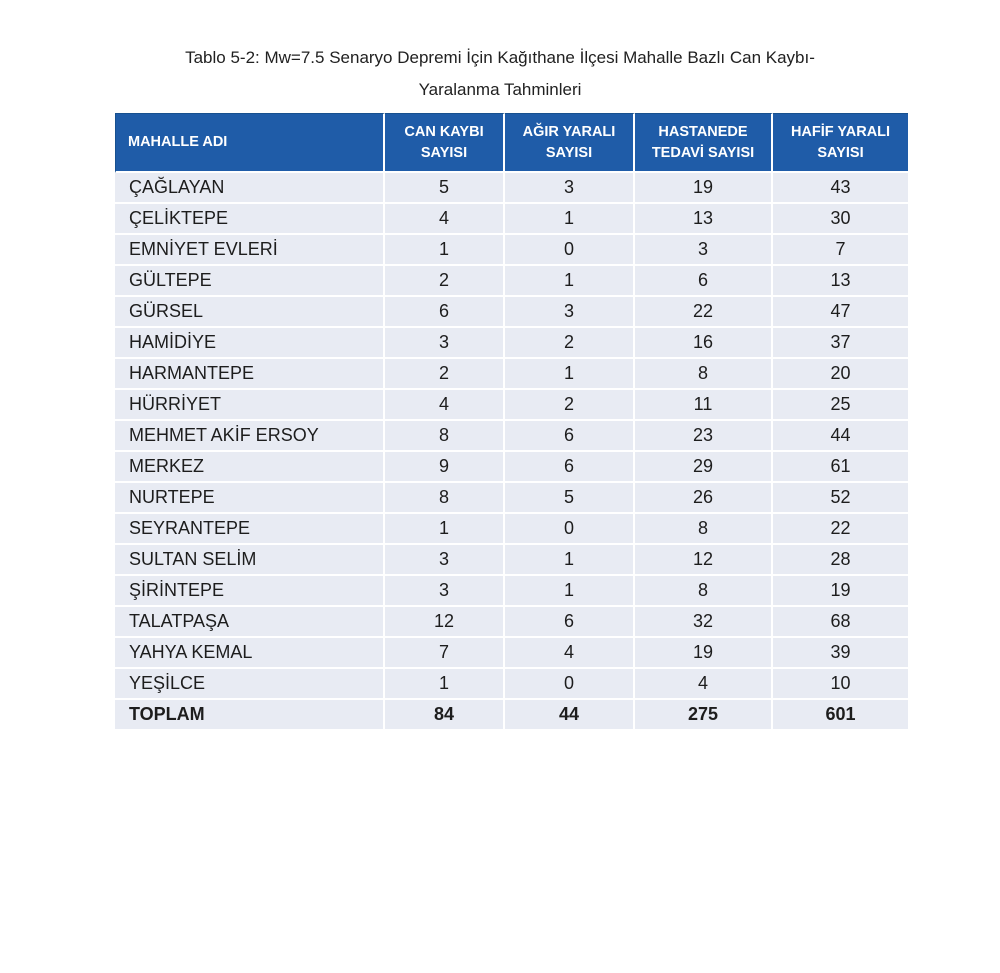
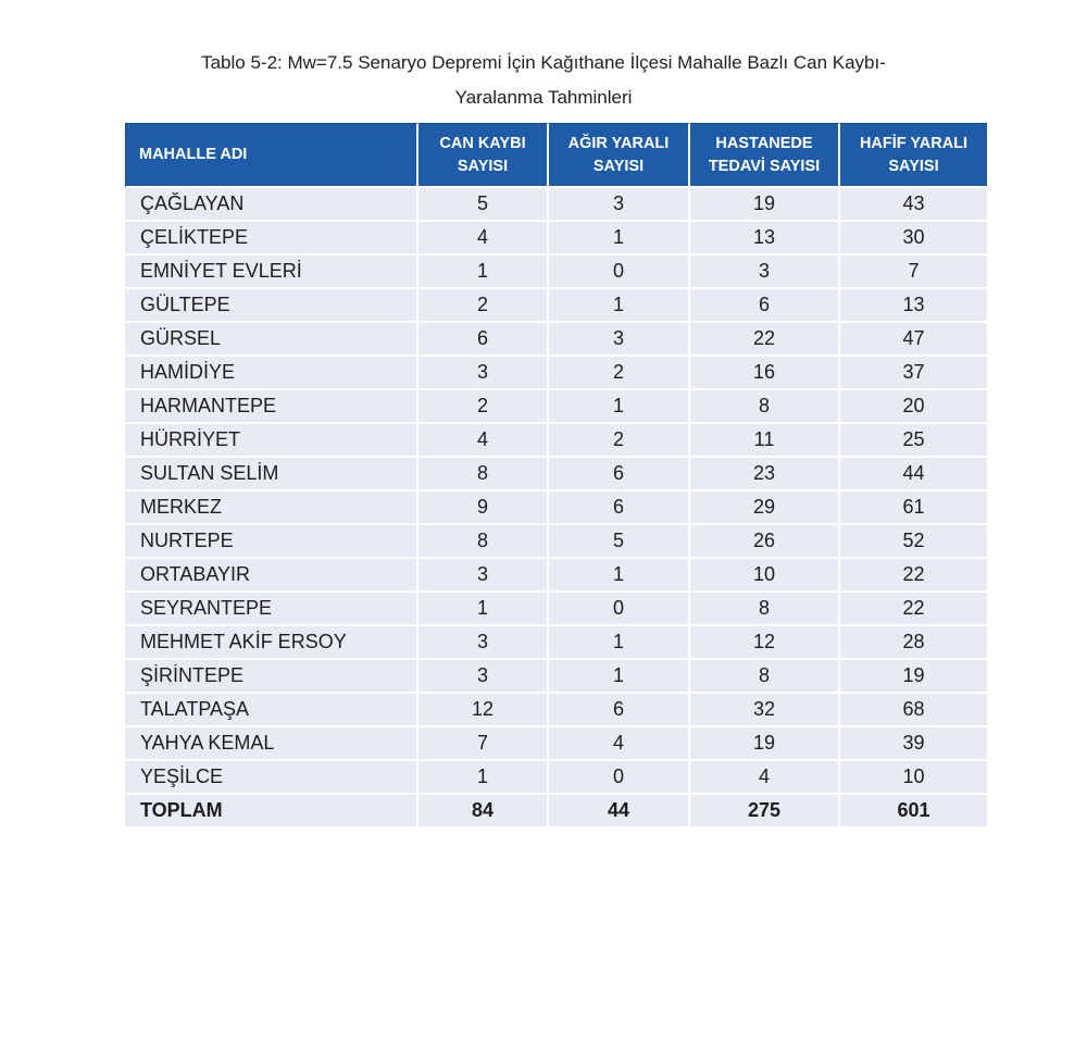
  Tablo 5-2: Mw=7.5 Senaryo Depremi İçin Kağıthane İlçesi Mahalle Bazlı Can Kaybı-
  Yaralanma Tahminleri
  MAHALLE ADI	CAN KAYBI SAYISI	AĞIR YARALI SAYISI	HASTANEDE TEDAVİ SAYISI	HAFİF YARALI SAYISI
  ÇAĞLAYAN	5	3	19	43
  ÇELİKTEPE	4	1	13	30
  EMNİYET EVLERİ	1	0	3	7
  GÜLTEPE	2	1	6	13
  GÜRSEL	6	3	22	47
  HAMİDİYE	3	2	16	37
  HARMANTEPE	2	1	8	20
  HÜRRİYET	4	2	11	25
- MEHMET AKİF ERSOY	8	6	23	44
+ SULTAN SELİM	8	6	23	44
  MERKEZ	9	6	29	61
  NURTEPE	8	5	26	52
+ ORTABAYIR	3	1	10	22
  SEYRANTEPE	1	0	8	22
- SULTAN SELİM	3	1	12	28
+ MEHMET AKİF ERSOY	3	1	12	28
  ŞİRİNTEPE	3	1	8	19
  TALATPAŞA	12	6	32	68
  YAHYA KEMAL	7	4	19	39
  YEŞİLCE	1	0	4	10
  TOPLAM	84	44	275	601
